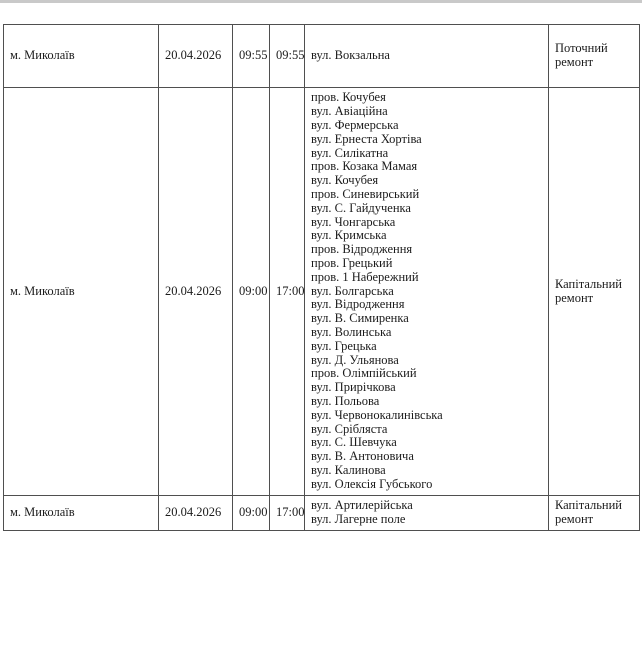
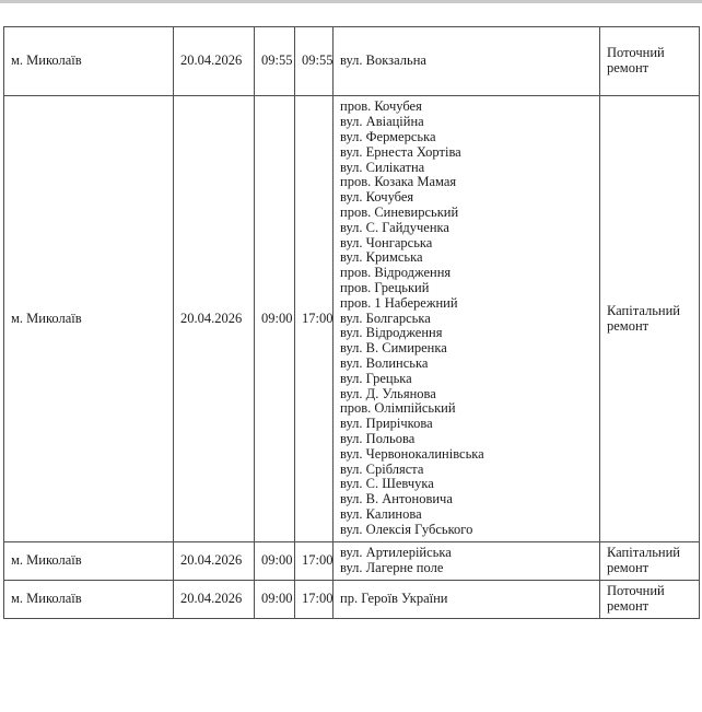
  м. Миколаїв	20.04.2026	09:55	09:55	вул. Вокзальна	Поточний ремонт
  м. Миколаїв	20.04.2026	09:00	17:00	пров. Кочубея вул. Авіаційна вул. Фермерська вул. Ернеста Хортіва вул. Силікатна пров. Козака Мамая вул. Кочубея пров. Синевирський вул. С. Гайдученка вул. Чонгарська вул. Кримська пров. Відродження пров. Грецький пров. 1 Набережний вул. Болгарська вул. Відродження вул. В. Симиренка вул. Волинська вул. Грецька вул. Д. Ульянова пров. Олімпійський вул. Прирічкова вул. Польова вул. Червонокалинівська вул. Срібляста вул. С. Шевчука вул. В. Антоновича вул. Калинова вул. Олексія Губського	Капітальний ремонт
  м. Миколаїв	20.04.2026	09:00	17:00	вул. Артилерійська вул. Лагерне поле	Капітальний ремонт
+ м. Миколаїв	20.04.2026	09:00	17:00	пр. Героїв України	Поточний ремонт
